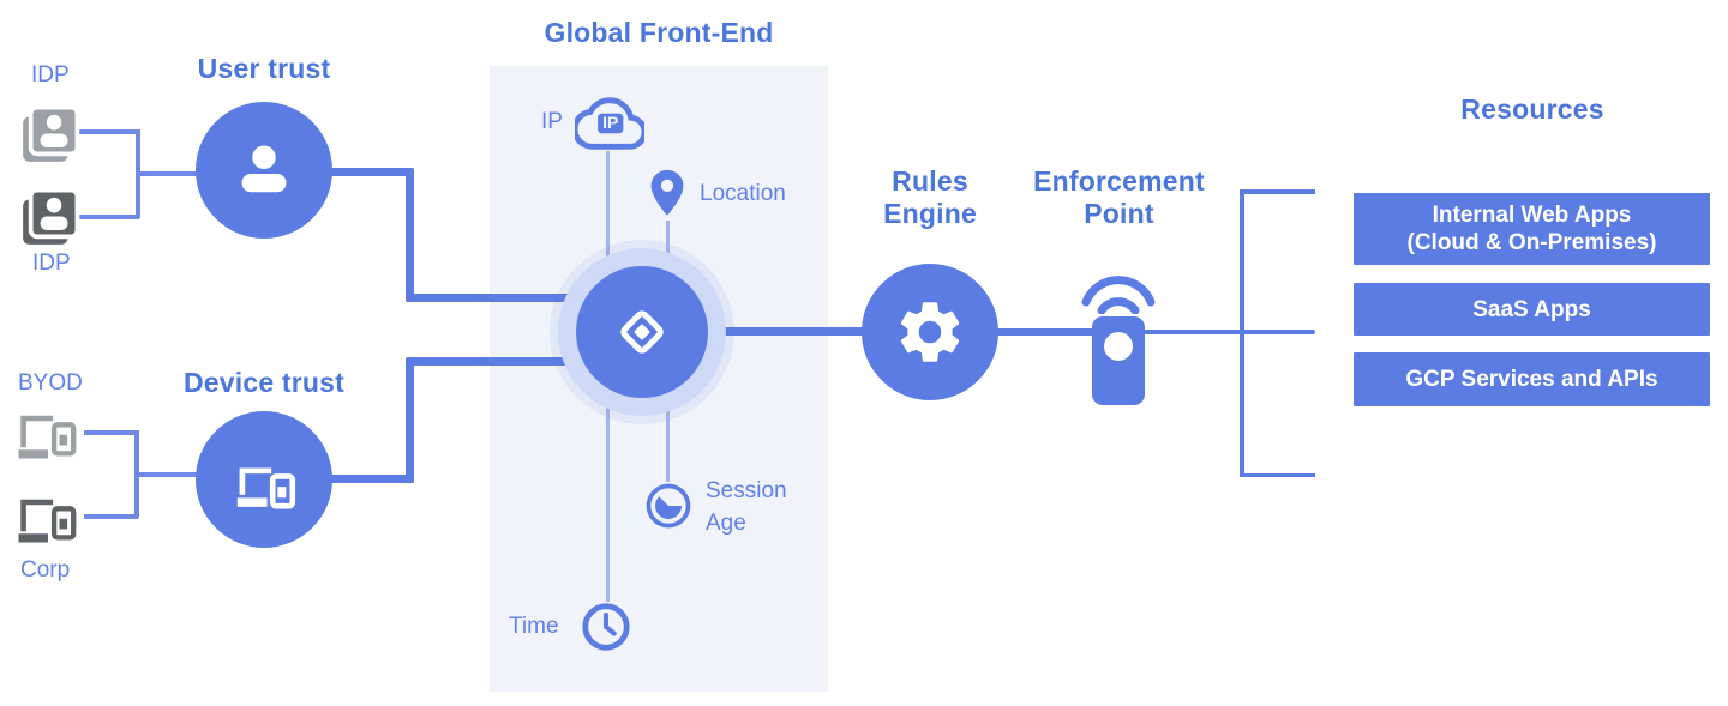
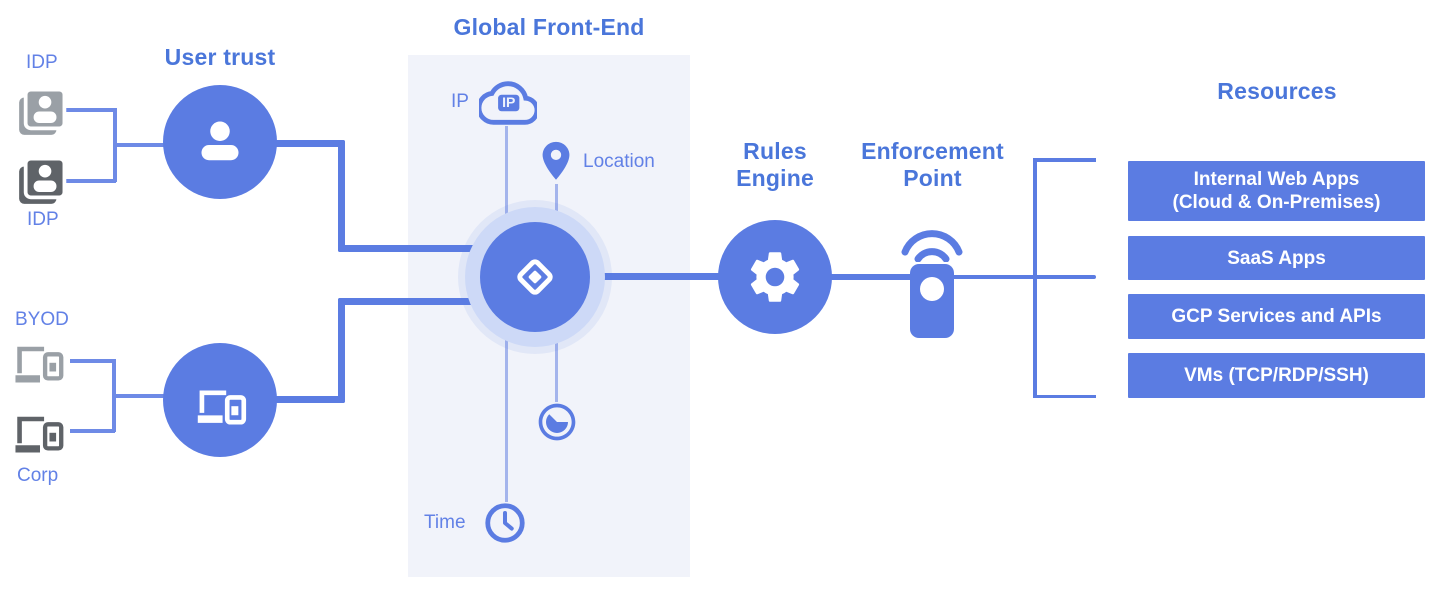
  Global Front-End
  IDP
  IDP
  User trust
  BYOD
  Corp
- Device trust
  IP
  IP
  Location
- Session
- Age
  Time
  Rules
  Engine
  Enforcement
  Point
  Resources
  Internal Web Apps
  (Cloud & On-Premises)
  SaaS Apps
  GCP Services and APIs
+ VMs (TCP/RDP/SSH)
